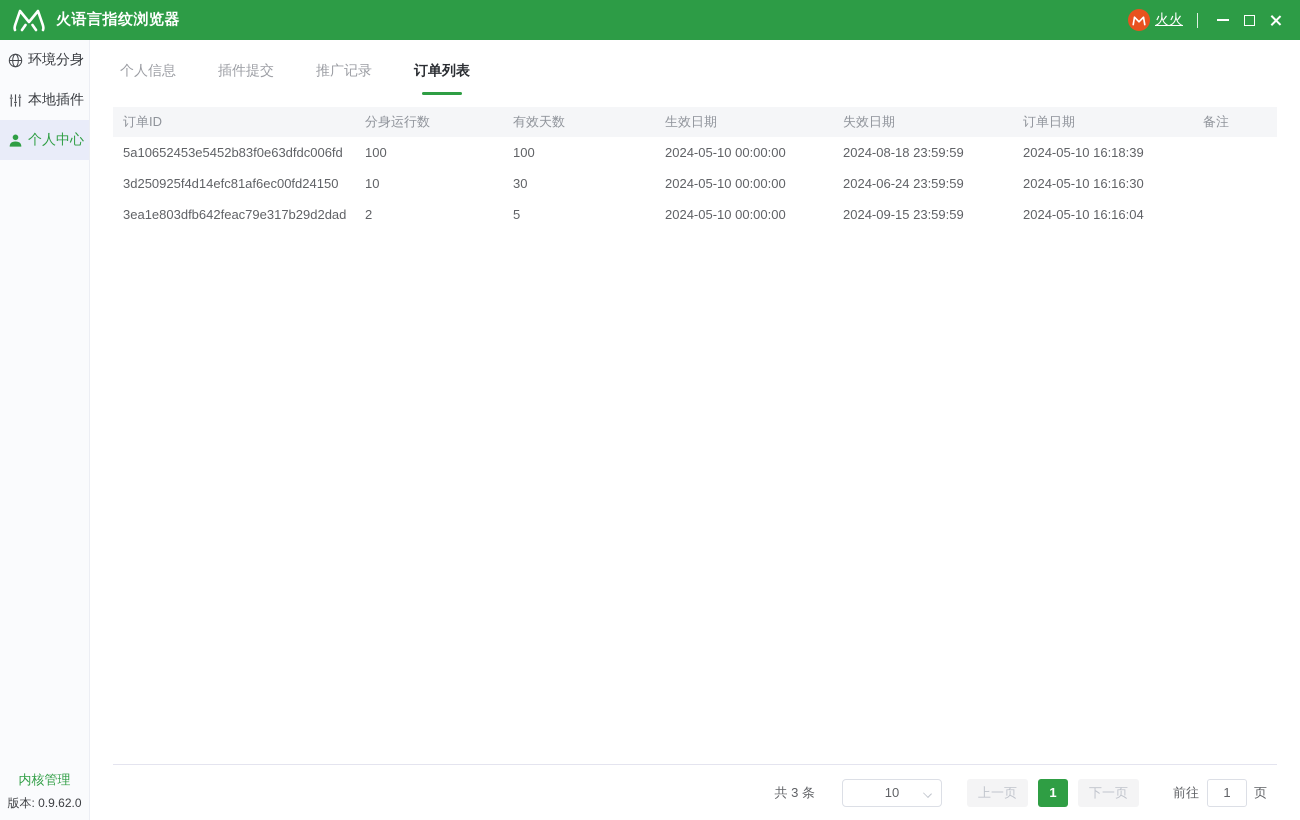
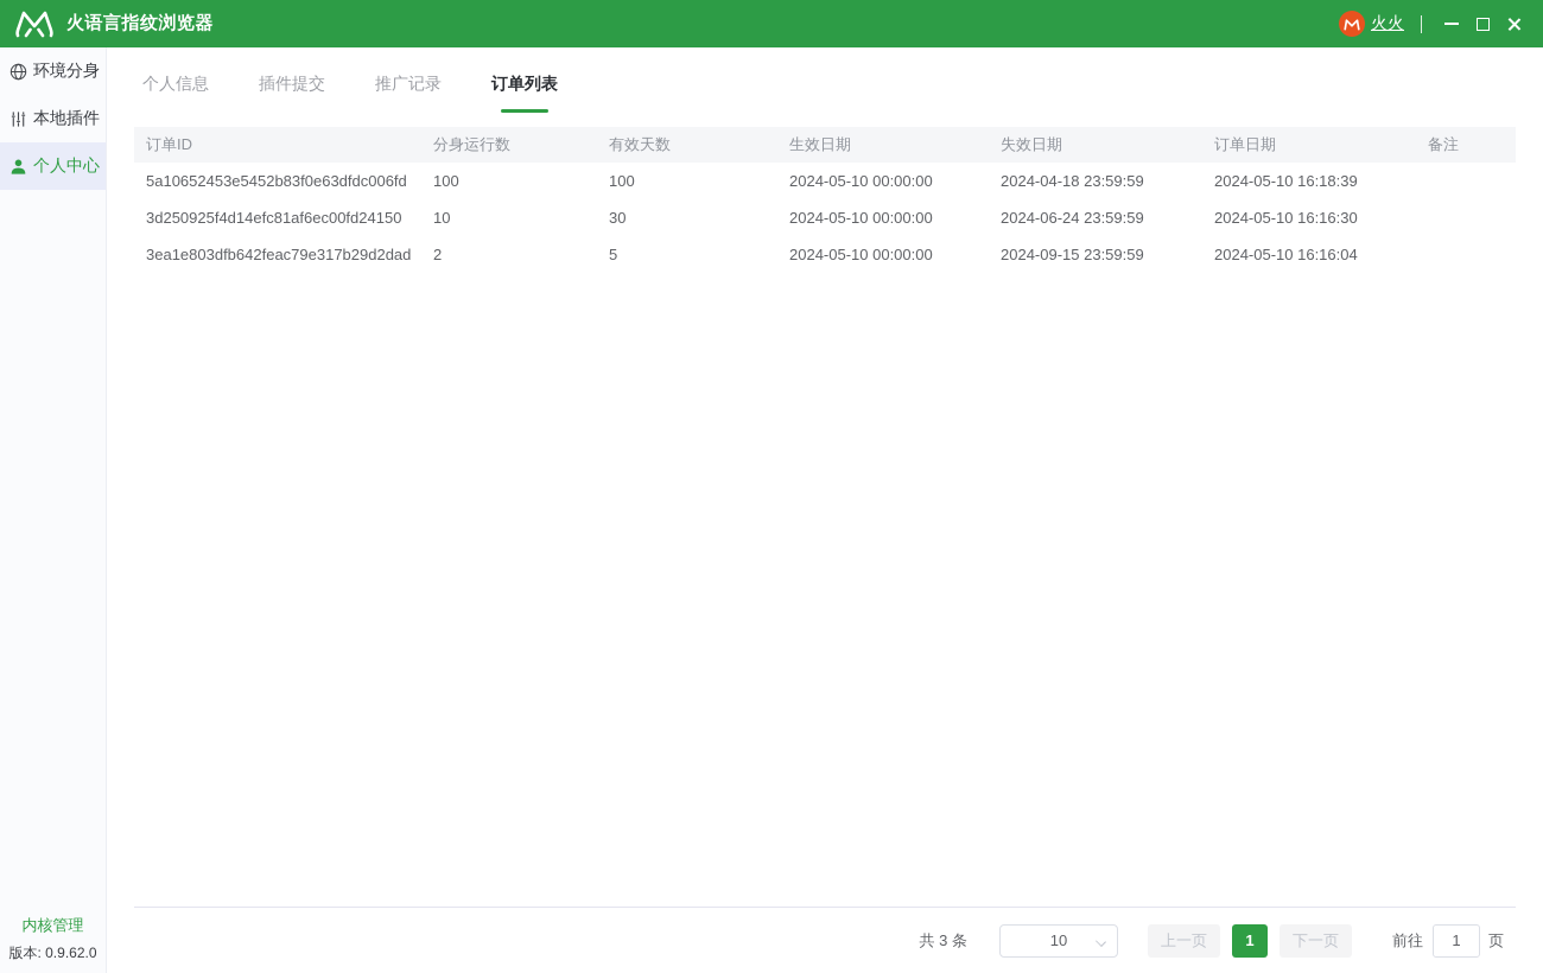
  火语言指纹浏览器
  火火
  环境分身
  本地插件
  个人中心
  内核管理
  版本: 0.9.62.0
  个人信息
  插件提交
  推广记录
  订单列表
  订单ID
  分身运行数
  有效天数
  生效日期
  失效日期
  订单日期
  备注
  5a10652453e5452b83f0e63dfdc006fd
  100
  100
  2024-05-10 00:00:00
- 2024-08-18 23:59:59
+ 2024-04-18 23:59:59
  2024-05-10 16:18:39
  3d250925f4d14efc81af6ec00fd24150
  10
  30
  2024-05-10 00:00:00
  2024-06-24 23:59:59
  2024-05-10 16:16:30
  3ea1e803dfb642feac79e317b29d2dad
  2
  5
  2024-05-10 00:00:00
  2024-09-15 23:59:59
  2024-05-10 16:16:04
  共 3 条
  10
  上一页
  1
  下一页
  前往
  1
  页
